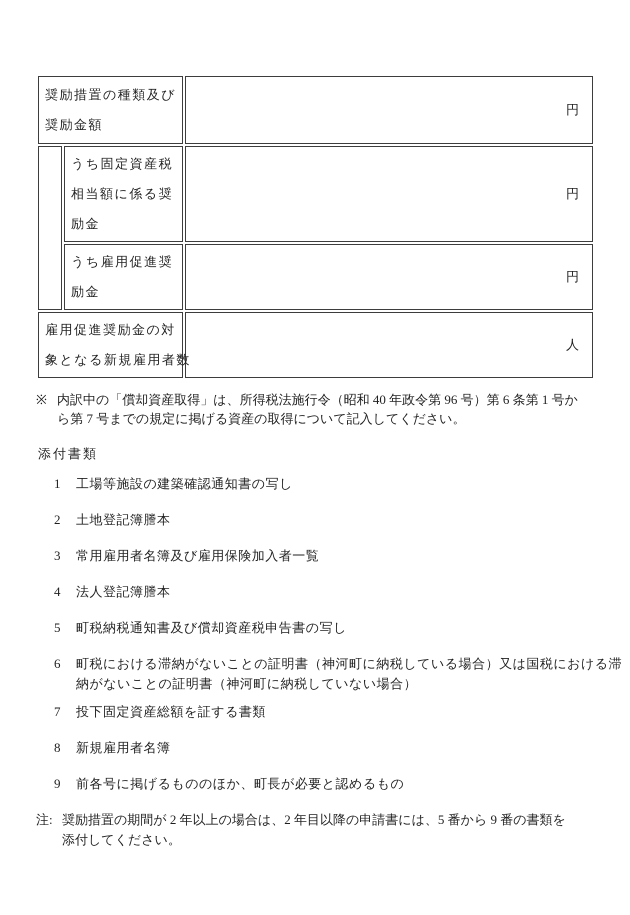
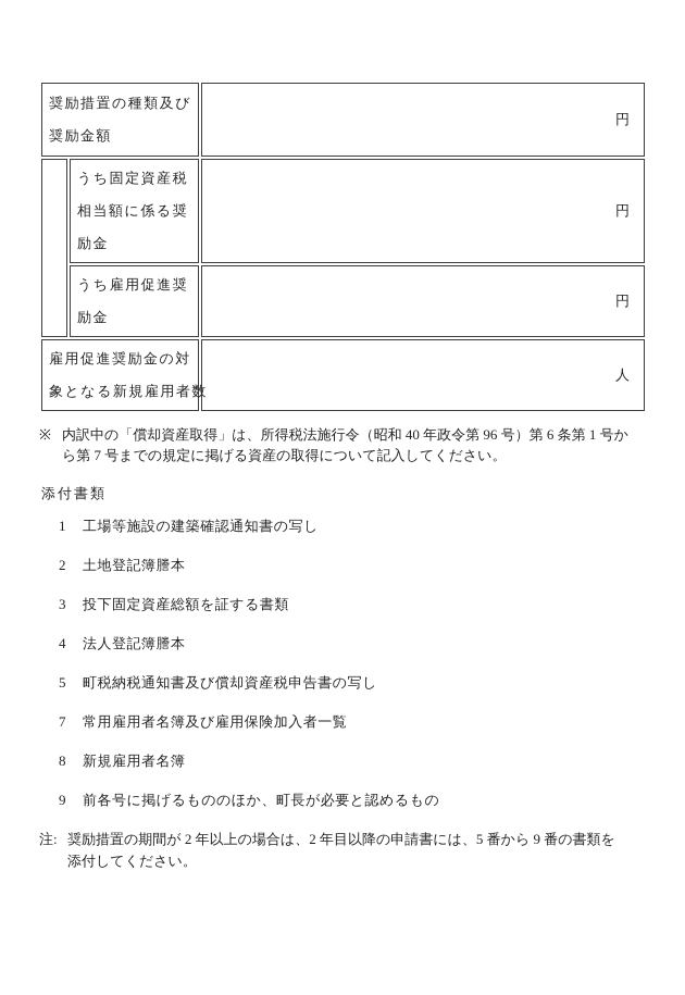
  奨励措置の種類及び 奨励金額	円
  	うち固定資産税 相当額に係る奨 励金	円
  うち雇用促進奨 励金	円
  雇用促進奨励金の対 象となる新規雇用者数	人
  ※
  内訳中の「償却資産取得」は、所得税法施行令（昭和 40 年政令第 96 号）第 6 条第 1 号か
  ら第 7 号までの規定に掲げる資産の取得について記入してください。
  添付書類
  1
  工場等施設の建築確認通知書の写し
  2
  土地登記簿謄本
  3
- 常用雇用者名簿及び雇用保険加入者一覧
+ 投下固定資産総額を証する書類
  4
  法人登記簿謄本
  5
  町税納税通知書及び償却資産税申告書の写し
- 6
- 町税における滞納がないことの証明書（神河町に納税している場合）又は国税における滞
- 納がないことの証明書（神河町に納税していない場合）
  7
- 投下固定資産総額を証する書類
+ 常用雇用者名簿及び雇用保険加入者一覧
  8
  新規雇用者名簿
  9
  前各号に掲げるもののほか、町長が必要と認めるもの
  注:
  奨励措置の期間が 2 年以上の場合は、2 年目以降の申請書には、5 番から 9 番の書類を
  添付してください。
